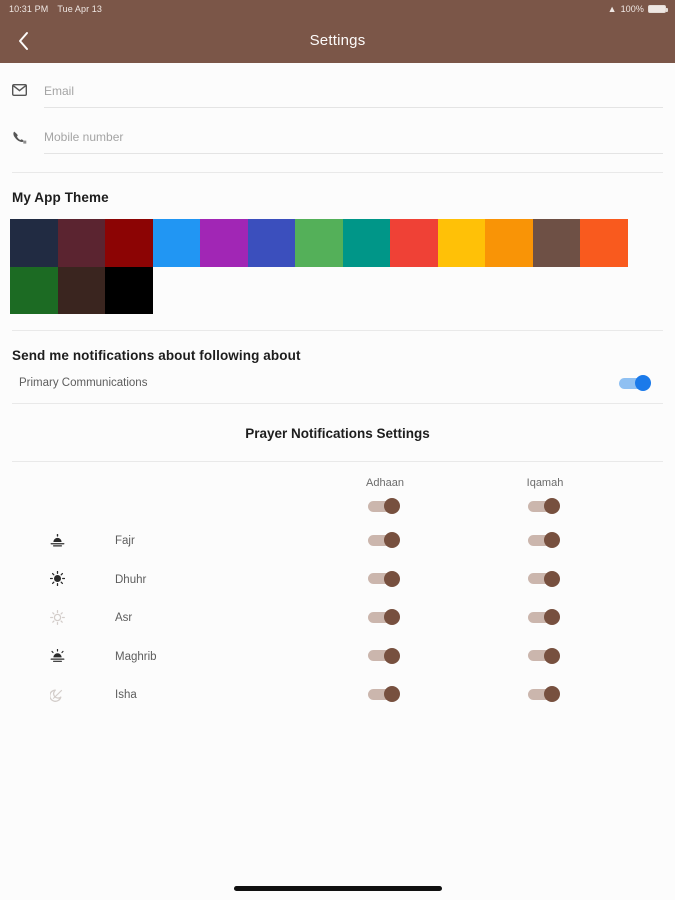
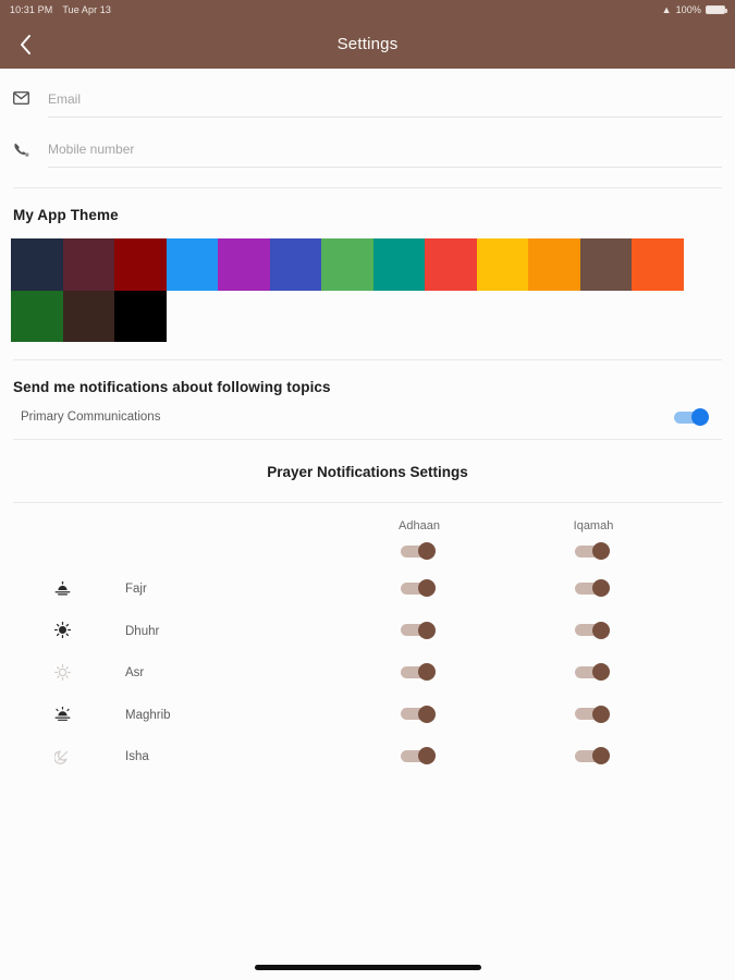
  10:31 PM
  Tue Apr 13
  ▲
  100%
  Settings
  Email
  Mobile number
  My App Theme
- Send me notifications about following about
+ Send me notifications about following topics
  Primary Communications
  Prayer Notifications Settings
  Adhaan
  Iqamah
  Fajr
  Dhuhr
  Asr
  Maghrib
  Isha
